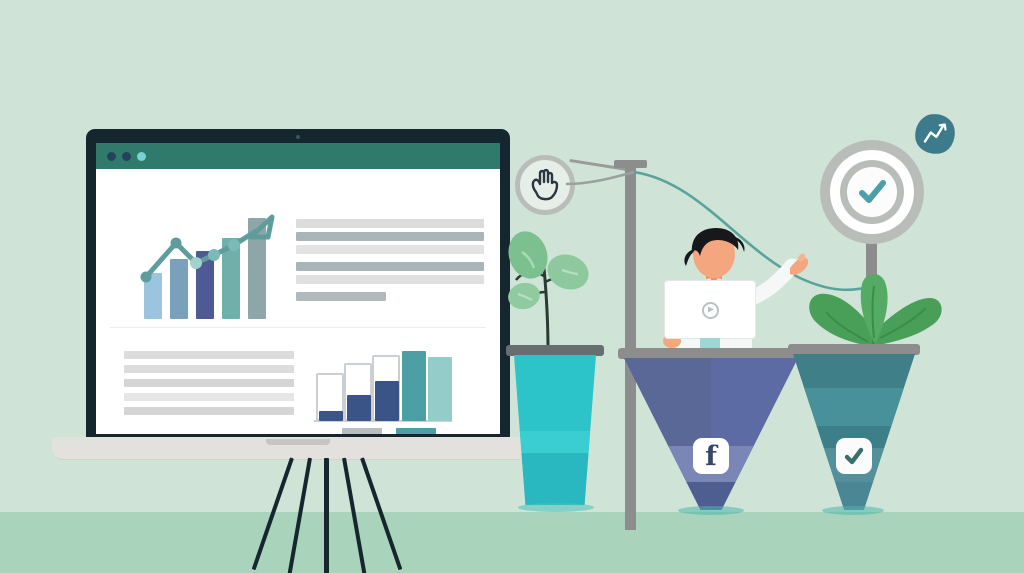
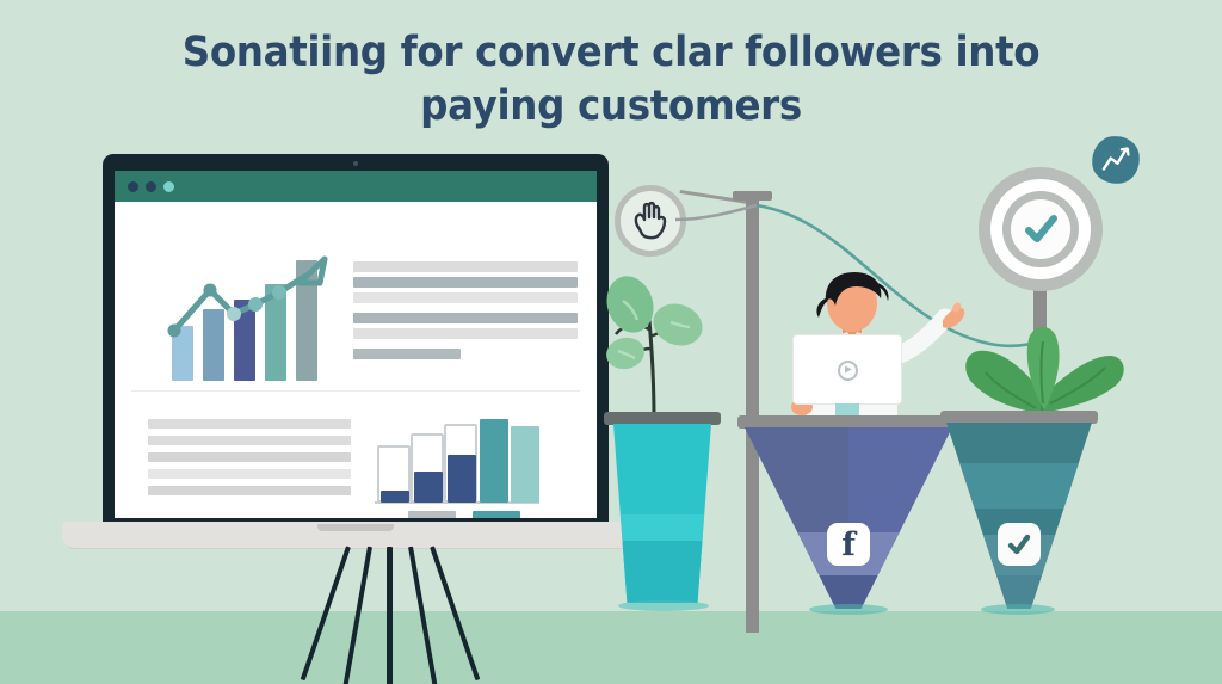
+ Sonatiing for convert clar followers into
+ paying customers
  f
